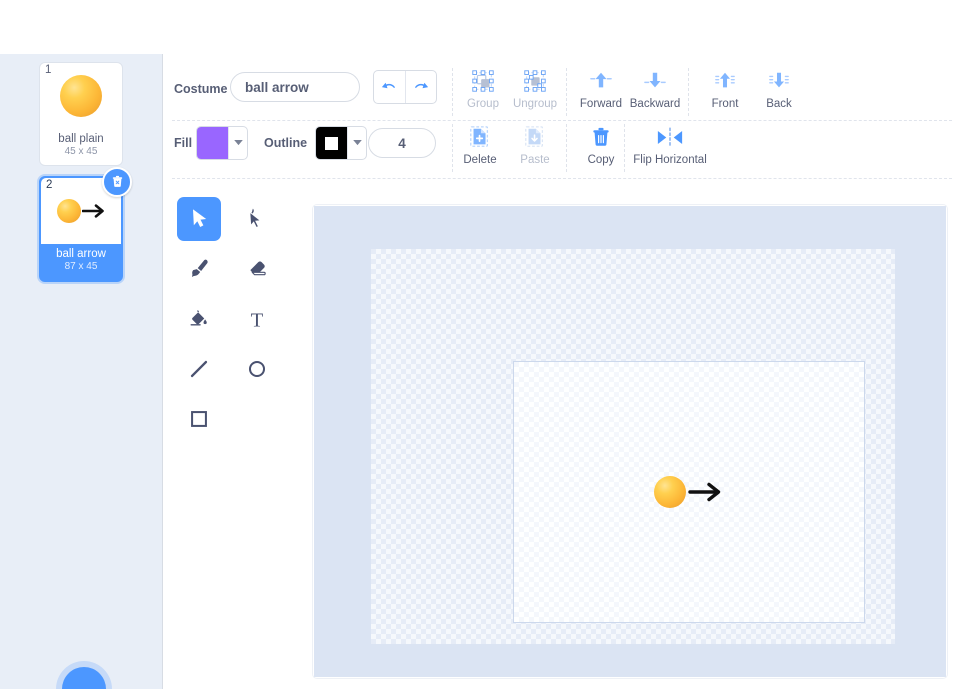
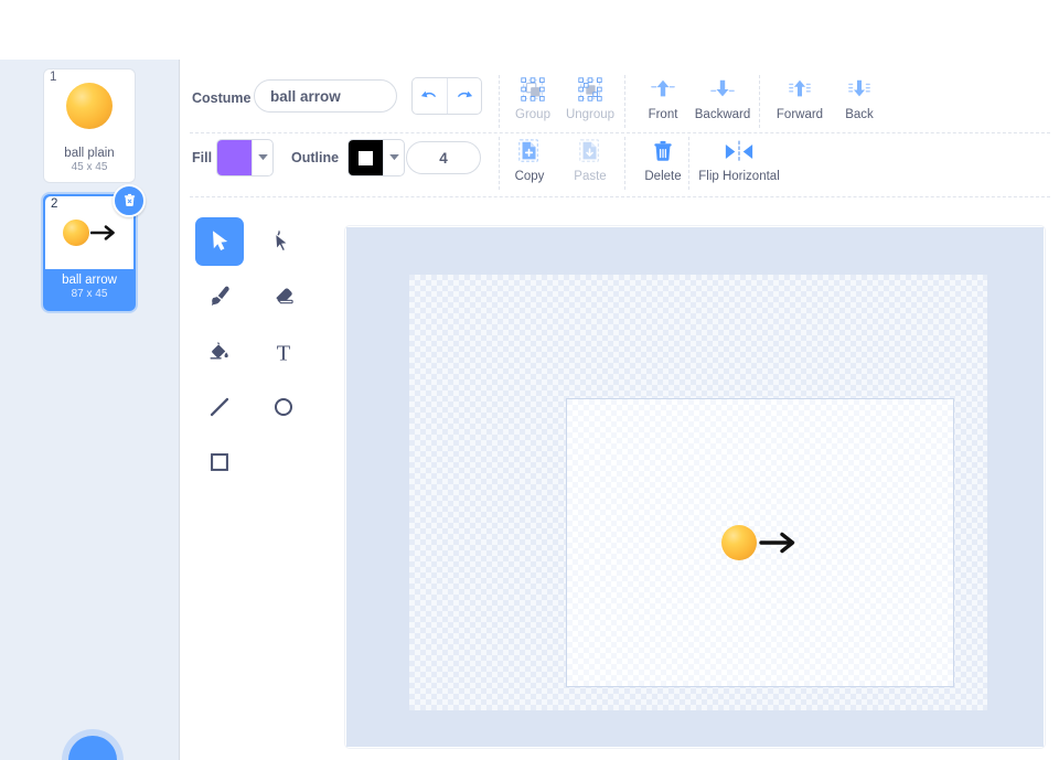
  1
  ball plain
  45 x 45
  2
  ball arrow
  87 x 45
  Costume
  ball arrow
  Group
  Ungroup
- Forward
+ Front
  Backward
- Front
+ Forward
  Back
  Fill
  Outline
  4
- Delete
+ Copy
  Paste
- Copy
+ Delete
  Flip Horizontal
  T
